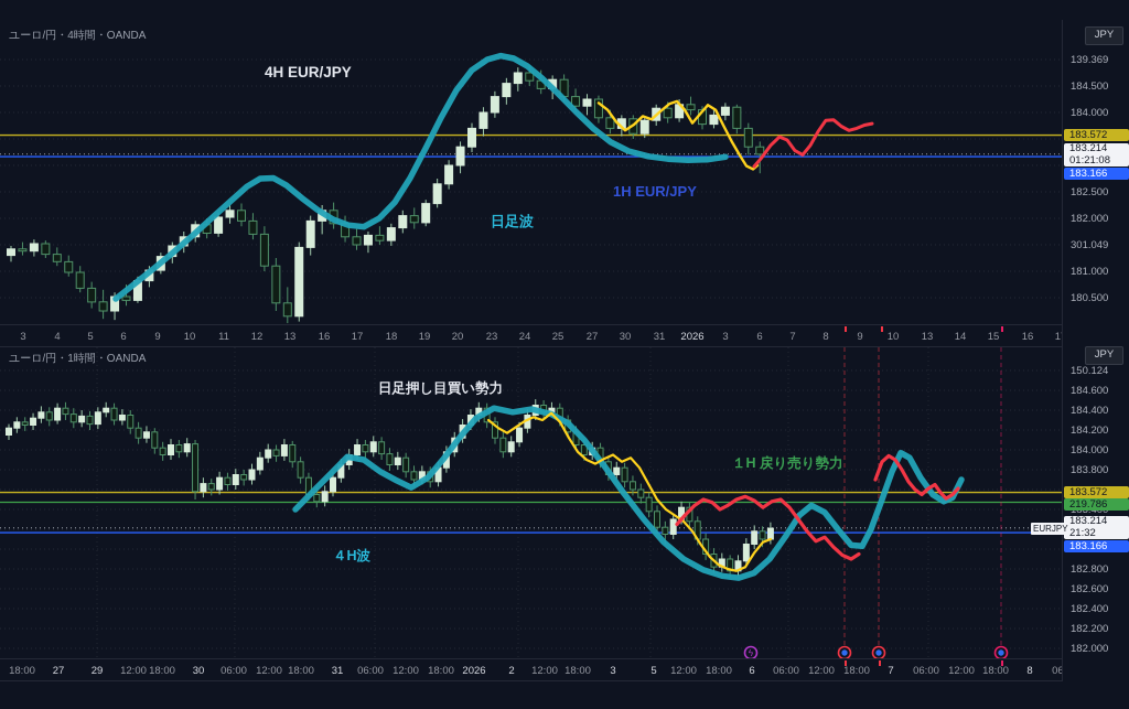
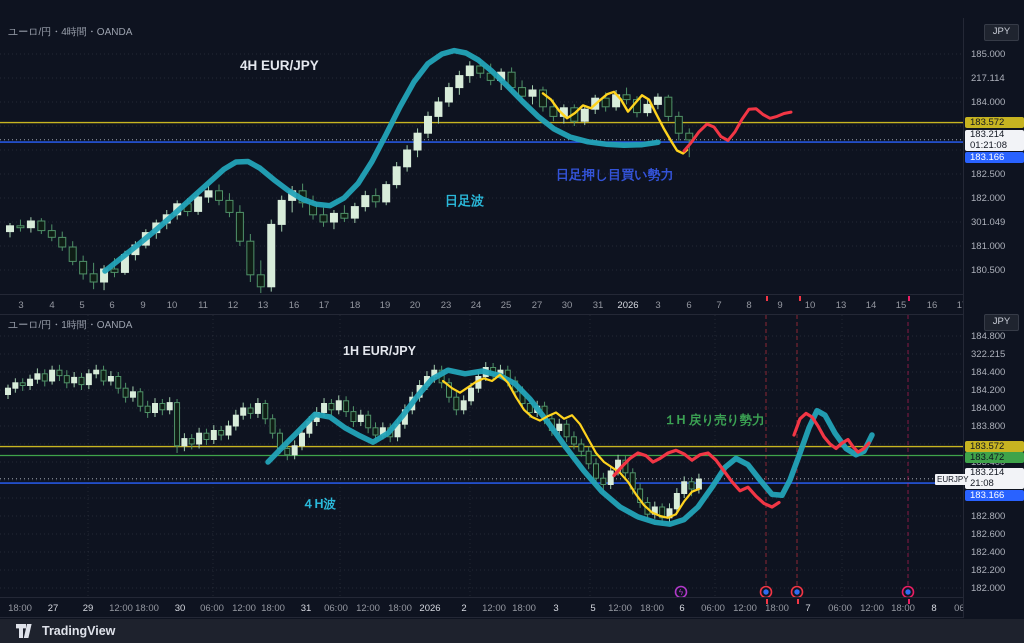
  ϟ
  ユーロ/円・4時間・OANDA
  ユーロ/円・1時間・OANDA
  4H EUR/JPY
- 1H EUR/JPY
+ 日足押し目買い勢力
  日足波
- 日足押し目買い勢力
+ 1H EUR/JPY
  １H 戻り売り勢力
  ４H波
  3
  4
  5
  6
  9
  10
  11
  12
  13
  16
  17
  18
  19
  20
  23
  24
  25
  27
  30
  31
  2026
  3
  6
  7
  8
  9
  10
  13
  14
  15
  16
  18:00
  27
  29
  12:00
  18:00
  30
  06:00
  12:00
  18:00
  31
  06:00
  12:00
  18:00
  2026
  2
  12:00
  18:00
  3
  5
  12:00
  18:00
  6
  06:00
  12:00
  18:00
  7
  06:00
  12:00
  18:00
  8
- 139.369
+ 185.000
- 184.500
+ 217.114
  184.000
  182.500
  182.000
  301.049
  181.000
  180.500
  183.572
  183.214
  01:21:08
  183.166
- 150.124
+ 184.800
- 184.600
+ 322.215
  184.400
  184.200
  184.000
  183.800
  182.800
  182.600
  182.400
  182.200
  182.000
  183.572
- 219.786
+ 183.472
  183.214
- 21:32
+ 21:08
  183.166
  JPY
  JPY
  EURJPY
+ TradingView
